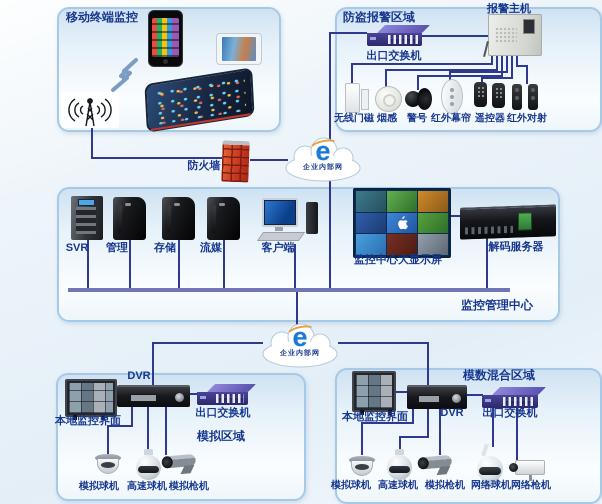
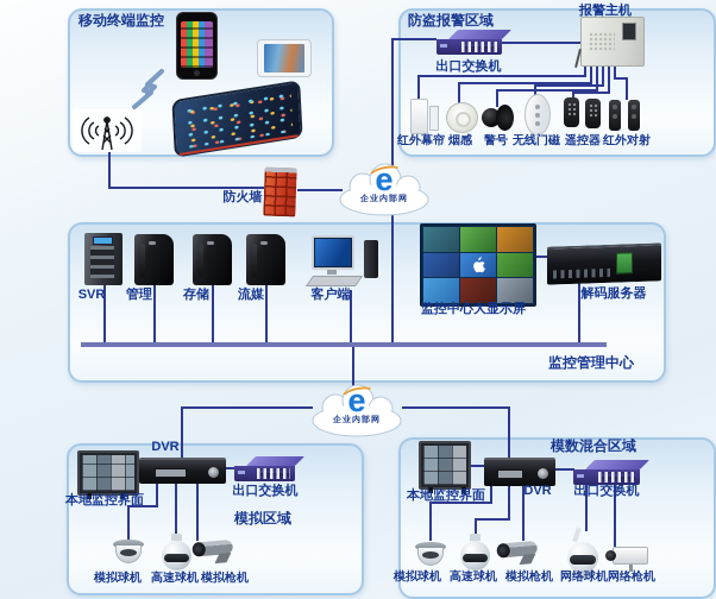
  移动终端监控
  防盗报警区域
  报警主机
  出口交换机
- 无线门磁
+ 红外幕帘
  烟感
  警号
- 红外幕帘
+ 无线门磁
  遥控器
  红外对射
  防火墙
  e
  e
  SVR
  管理
  存储
  流媒
  客户端
  监控中心大显示屏
  解码服务器
  监控管理中心
  DVR
  本地监控界面
  出口交换机
  模拟区域
  模拟球机
  高速球机
  模拟枪机
  模数混合区域
  本地监控界面
  DVR
  出口交换机
  模拟球机
  高速球机
  模拟枪机
  网络球机
  网络枪机
